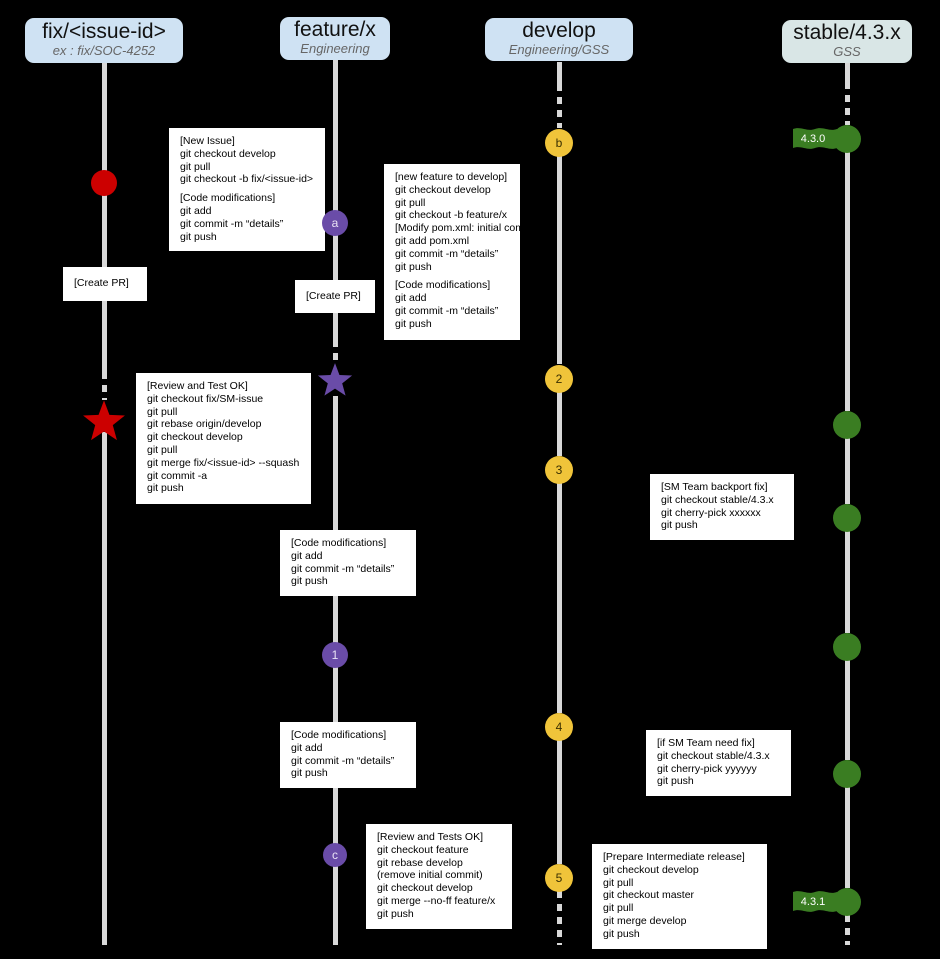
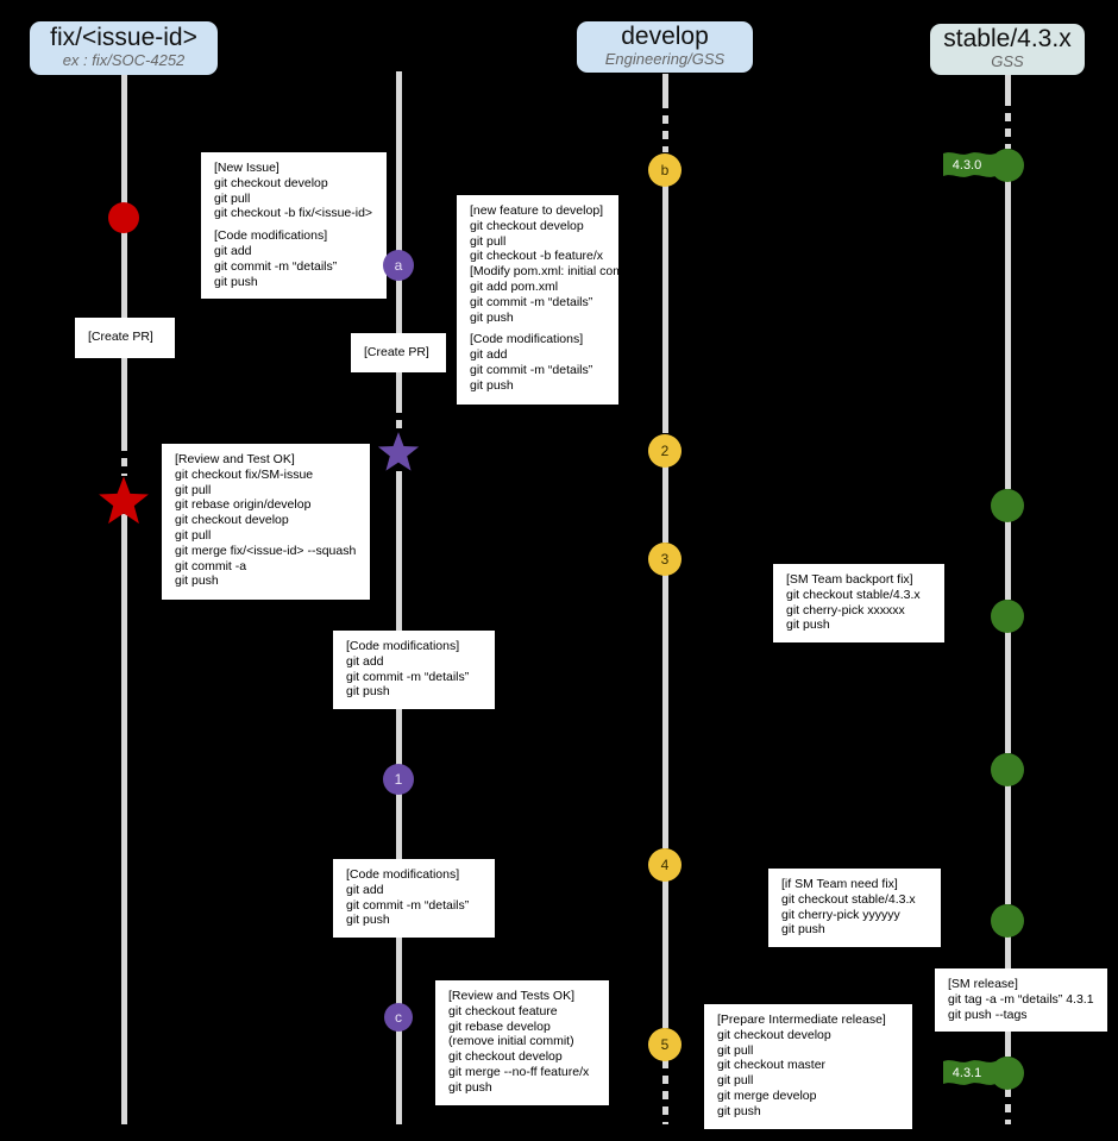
  fix/<issue-id>
  ex : fix/SOC-4252
- feature/x
- Engineering
  develop
  Engineering/GSS
  stable/4.3.x
  GSS
  [New Issue]
  git checkout develop
  git pull
  git checkout -b fix/<issue-id>
  [Code modifications]
  git add
  git commit -m “details”
  git push
  [Create PR]
  [new feature to develop]
  git checkout develop
  git pull
  git checkout -b feature/x
  [Modify pom.xml: initial commit]
  git add pom.xml
  git commit -m “details”
  git push
  [Code modifications]
  git add
  git commit -m “details”
  git push
  [Create PR]
  [Review and Test OK]
  git checkout fix/SM-issue
  git pull
  git rebase origin/develop
  git checkout develop
  git pull
  git merge fix/<issue-id> --squash
  git commit -a
  git push
  [Code modifications]
  git add
  git commit -m “details”
  git push
  [SM Team backport fix]
  git checkout stable/4.3.x
  git cherry-pick xxxxxx
  git push
  [Code modifications]
  git add
  git commit -m “details”
  git push
  [if SM Team need fix]
  git checkout stable/4.3.x
  git cherry-pick yyyyyy
  git push
+ [SM release]
+ git tag -a -m “details” 4.3.1
+ git push --tags
  [Review and Tests OK]
  git checkout feature
  git rebase develop
  (remove initial commit)
  git checkout develop
  git merge --no-ff feature/x
  git push
  [Prepare Intermediate release]
  git checkout develop
  git pull
  git checkout master
  git pull
  git merge develop
  git push
  a
  1
  c
  b
  2
  3
  4
  5
  4.3.0
  4.3.1
